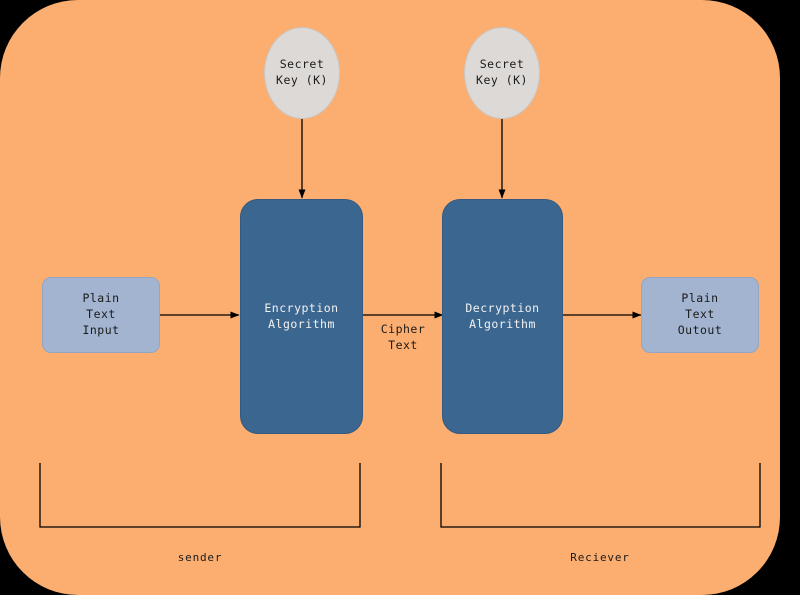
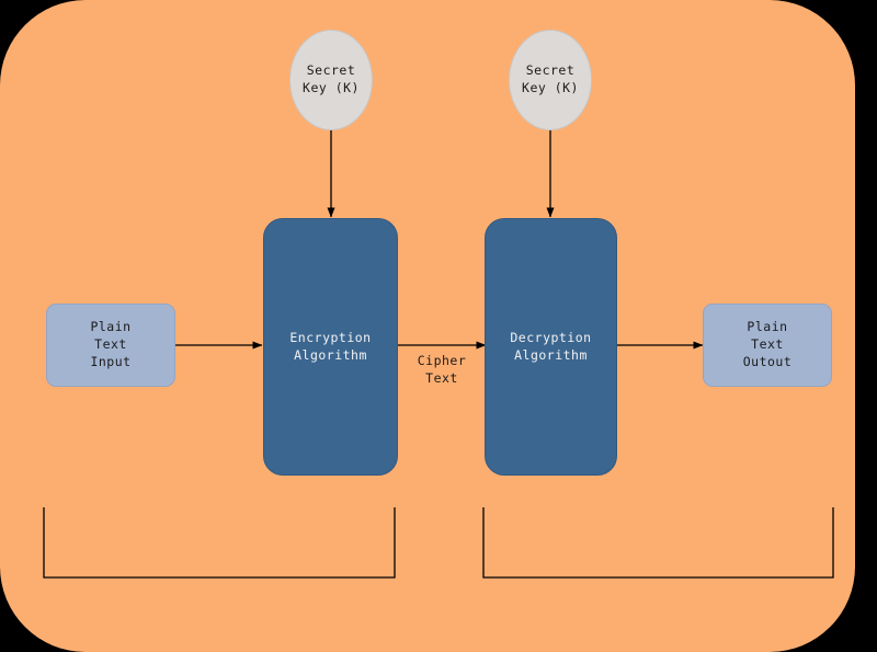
  Secret
  Key (K)
  Secret
  Key (K)
  Plain
  Text
  Input
  Encryption
  Algorithm
  Decryption
  Algorithm
  Plain
  Text
  Outout
  Cipher
  Text
- sender
- Reciever
